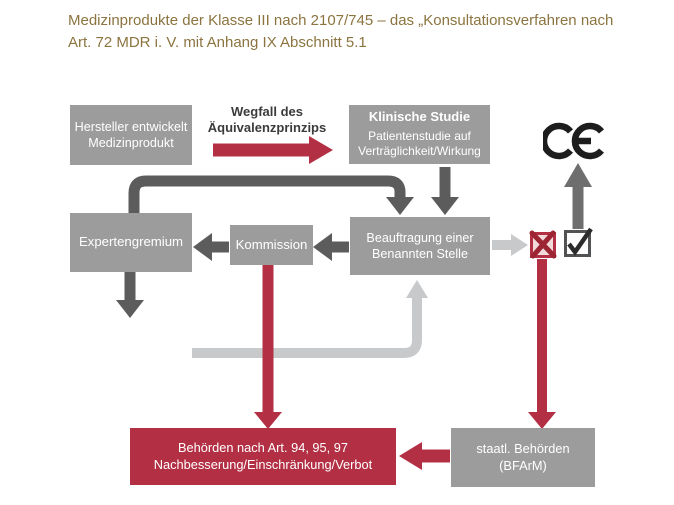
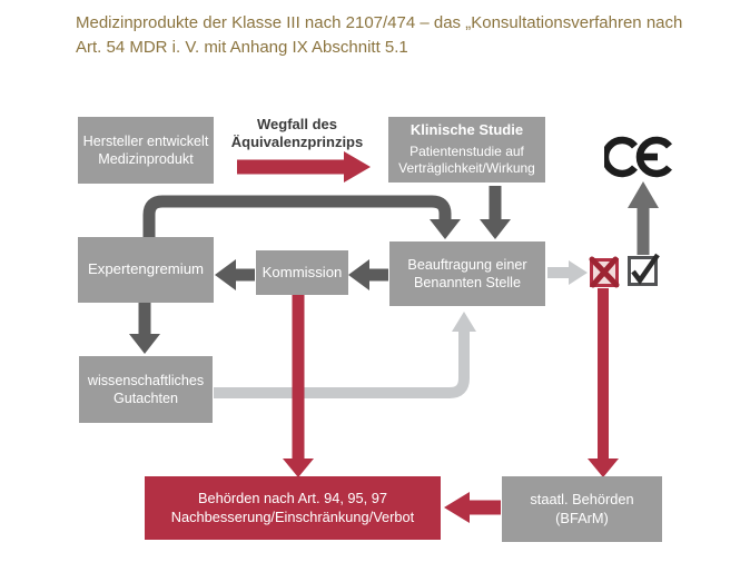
- Medizinprodukte der Klasse III nach 2107/745 – das „Konsultationsverfahren nach
+ Medizinprodukte der Klasse III nach 2107/474 – das „Konsultationsverfahren nach
- Art. 72 MDR i. V. mit Anhang IX Abschnitt 5.1
+ Art. 54 MDR i. V. mit Anhang IX Abschnitt 5.1
  Hersteller entwickelt Medizinprodukt
  Wegfall des Äquivalenzprinzips
  Klinische Studie
  Patientenstudie auf Verträglichkeit/Wirkung
  Expertengremium
  Kommission
  Beauftragung einer Benannten Stelle
+ wissenschaftliches Gutachten
  Behörden nach Art. 94, 95, 97
  Nachbesserung/Einschränkung/Verbot
  staatl. Behörden
  (BFArM)
